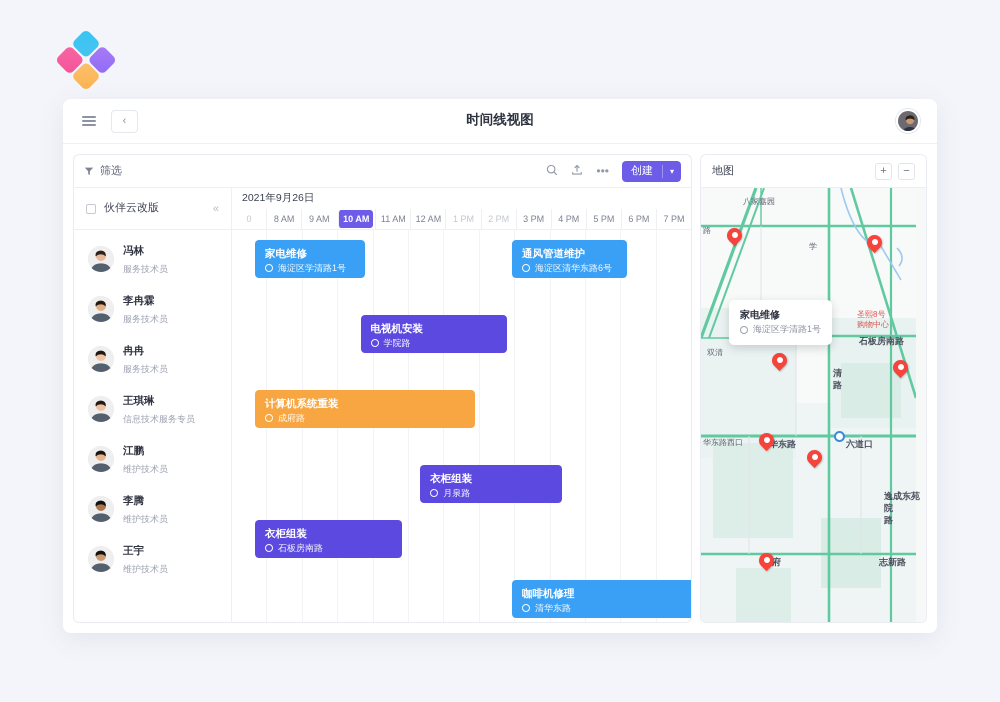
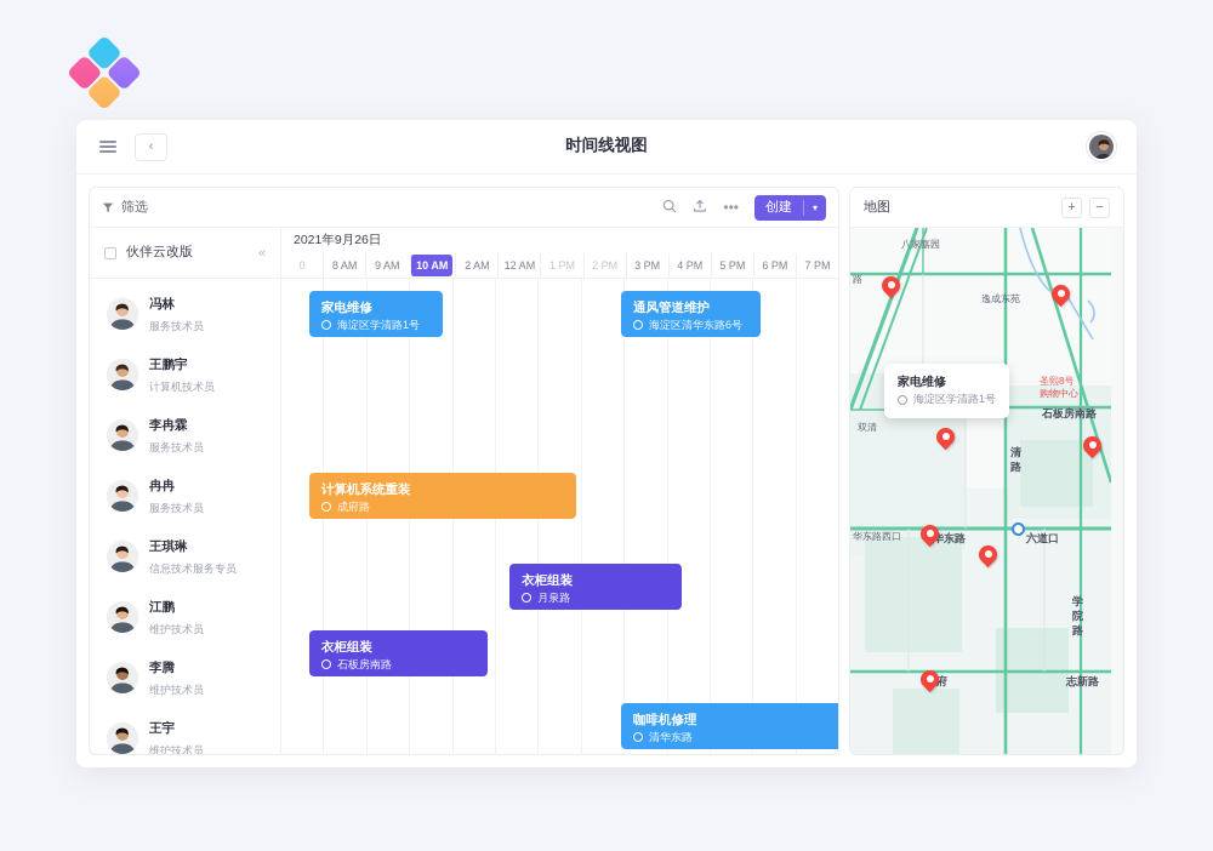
  ‹
  时间线视图
  筛选
  •••
  创建
  ▾
  伙伴云改版
  «
  2021年9月26日
  0
  8 AM
  9 AM
  10 AM
- 11 AM
+ 2 AM
  12 AM
  1 PM
  2 PM
  3 PM
  4 PM
  5 PM
  6 PM
  7 PM
  冯林
  服务技术员
+ 王鹏宇
+ 计算机技术员
  李冉霖
  服务技术员
  冉冉
  服务技术员
  王琪琳
  信息技术服务专员
  江鹏
  维护技术员
  李腾
  维护技术员
  王宇
  维护技术员
  家电维修
  海淀区学清路1号
  通风管道维护
  海淀区清华东路6号
- 电视机安装
- 学院路
  计算机系统重装
  成府路
  衣柜组装
  月泉路
  衣柜组装
  石板房南路
  咖啡机修理
  清华东路
  地图
  +
  −
  八家嘉园
  路
- 学
+ 逸成东苑
  圣熙8号
  购物中心
  石板房南路
  清
  路
  华东路
  华东路西口
  六道口
- 逸成东苑
+ 学
  院
  路
  志新路
  双清
  家电维修
  海淀区学清路1号
